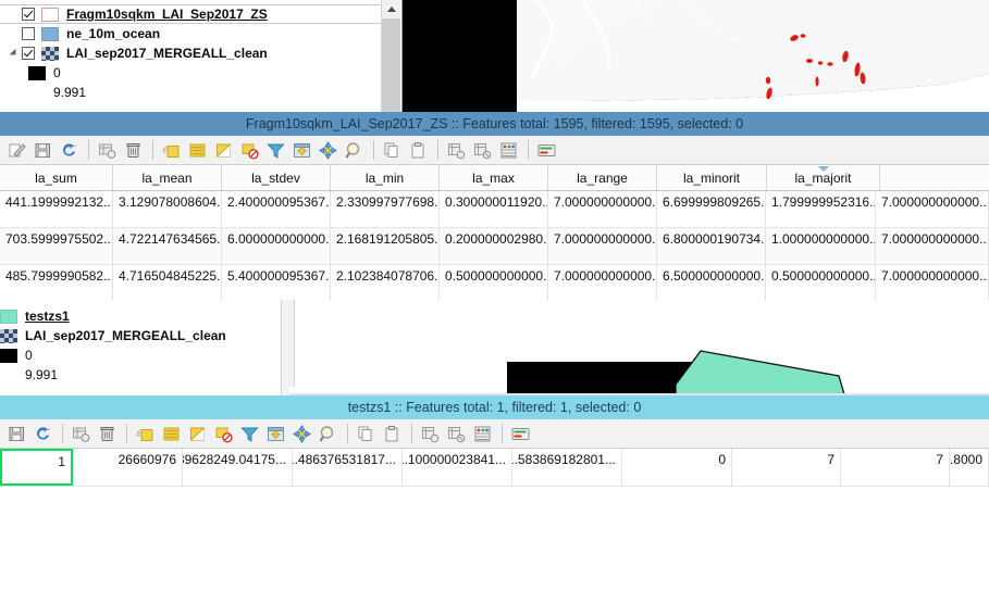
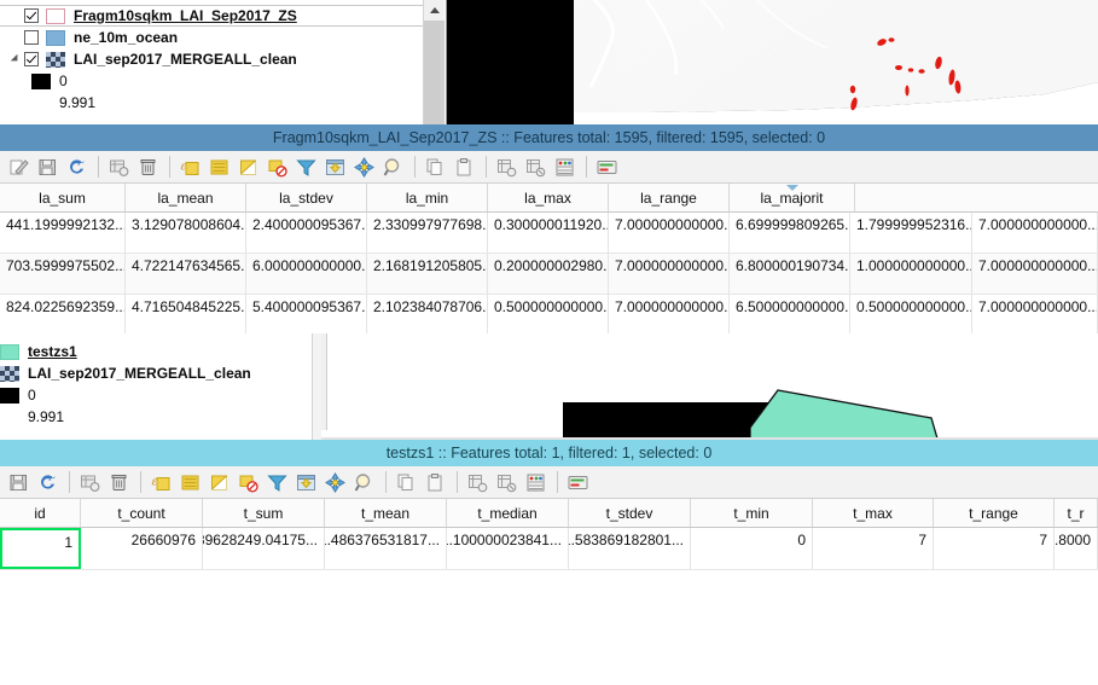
  Fragm10sqkm_LAI_Sep2017_ZS
  ne_10m_ocean
  LAI_sep2017_MERGEALL_clean
  0
  9.991
  Fragm10sqkm_LAI_Sep2017_ZS :: Features total: 1595, filtered: 1595, selected: 0
  ε
  la_sum
  la_mean
  la_stdev
  la_min
  la_max
  la_range
- la_minorit
  la_majorit
  441.1999992132...
  3.129078008604.
  2.400000095367.
  2.330997977698.
  0.300000011920..
  7.000000000000.
  6.699999809265.
  1.799999952316..
  7.000000000000...
  703.5999975502...
  4.722147634565.
  6.000000000000.
  2.168191205805.
  0.200000002980.
  7.000000000000.
  6.800000190734.
  1.000000000000..
  7.000000000000...
- 485.7999990582...
+ 824.0225692359...
  4.716504845225.
  5.400000095367.
  2.102384078706.
  0.500000000000.
  7.000000000000.
  6.500000000000.
  0.500000000000..
  7.000000000000...
  testzs1
  LAI_sep2017_MERGEALL_clean
  0
  9.991
  testzs1 :: Features total: 1, filtered: 1, selected: 0
  ε
+ id
+ t_count
+ t_sum
+ t_mean
+ t_median
+ t_stdev
+ t_min
+ t_max
+ t_range
+ t_r
  1
  26660976
  9628249.04175...
  .486376531817...
  .100000023841...
  .583869182801...
  0
  7
  7
  .8000
